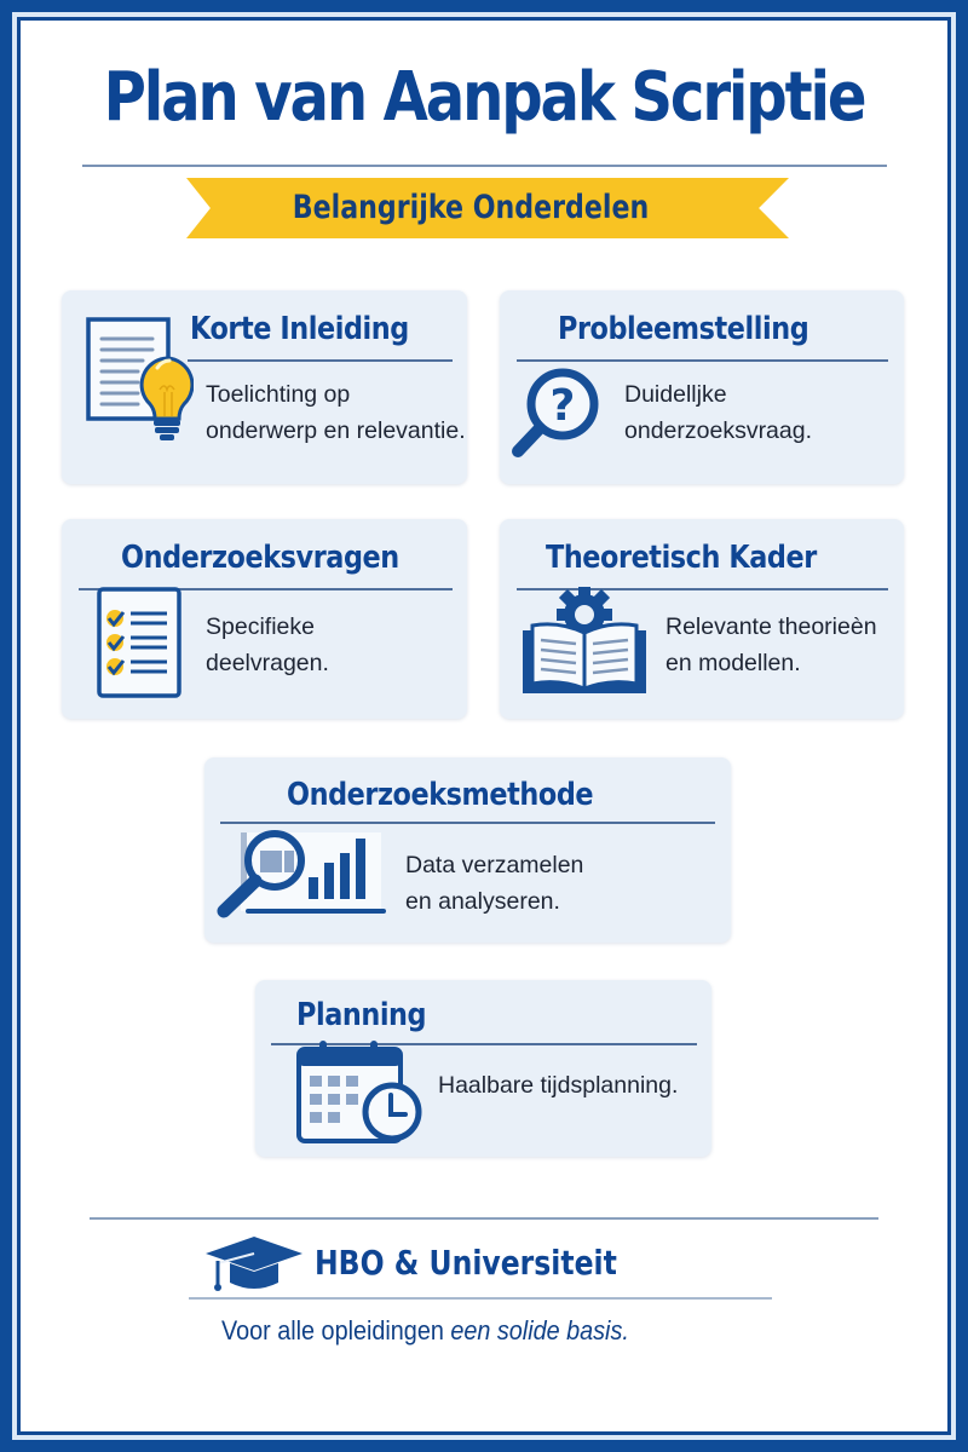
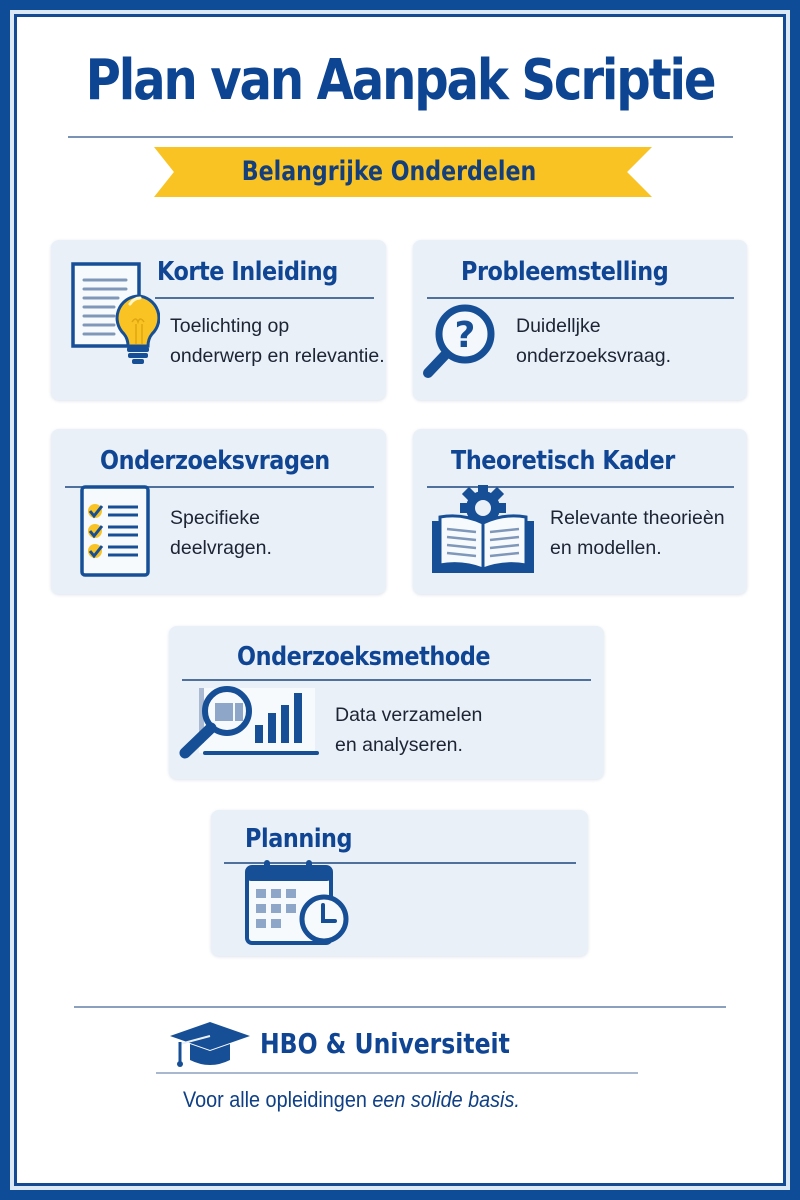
  Plan van Aanpak Scriptie
  Belangrijke Onderdelen
  Korte Inleiding
  Toelichting op
  onderwerp en relevantie.
  Probleemstelling
  ?
  Duidelljke
  onderzoeksvraag.
  Onderzoeksvragen
  Specifieke
  deelvragen.
  Theoretisch Kader
  Relevante theorieèn
  en modellen.
  Onderzoeksmethode
  Data verzamelen
  en analyseren.
  Planning
- Haalbare tijdsplanning.
  HBO & Universiteit
  Voor alle opleidingen een solide basis.
